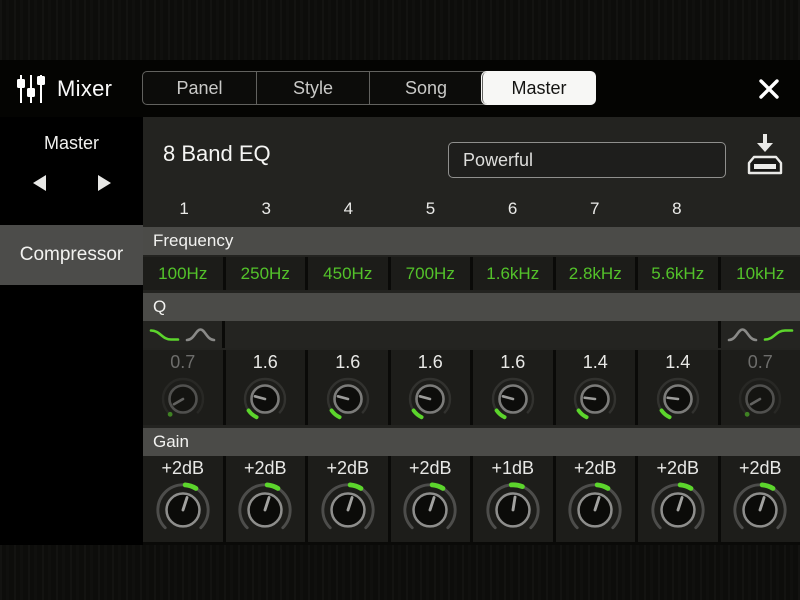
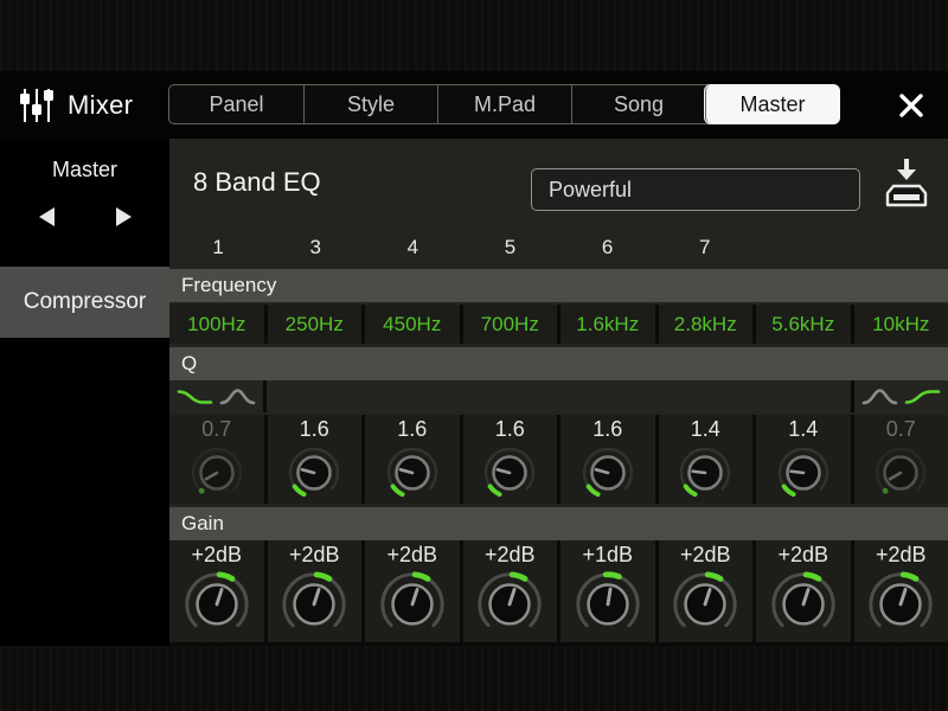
  Mixer
  Panel
  Style
+ M.Pad
  Song
  Master
  Master
  Compressor
  8 Band EQ
  Powerful
  1
  3
  4
  5
  6
  7
- 8
  Frequency
  100Hz
  250Hz
  450Hz
  700Hz
  1.6kHz
  2.8kHz
  5.6kHz
  10kHz
  Q
  0.7
  1.6
  1.6
  1.6
  1.6
  1.4
  1.4
  0.7
  Gain
  +2dB
  +2dB
  +2dB
  +2dB
  +1dB
  +2dB
  +2dB
  +2dB
